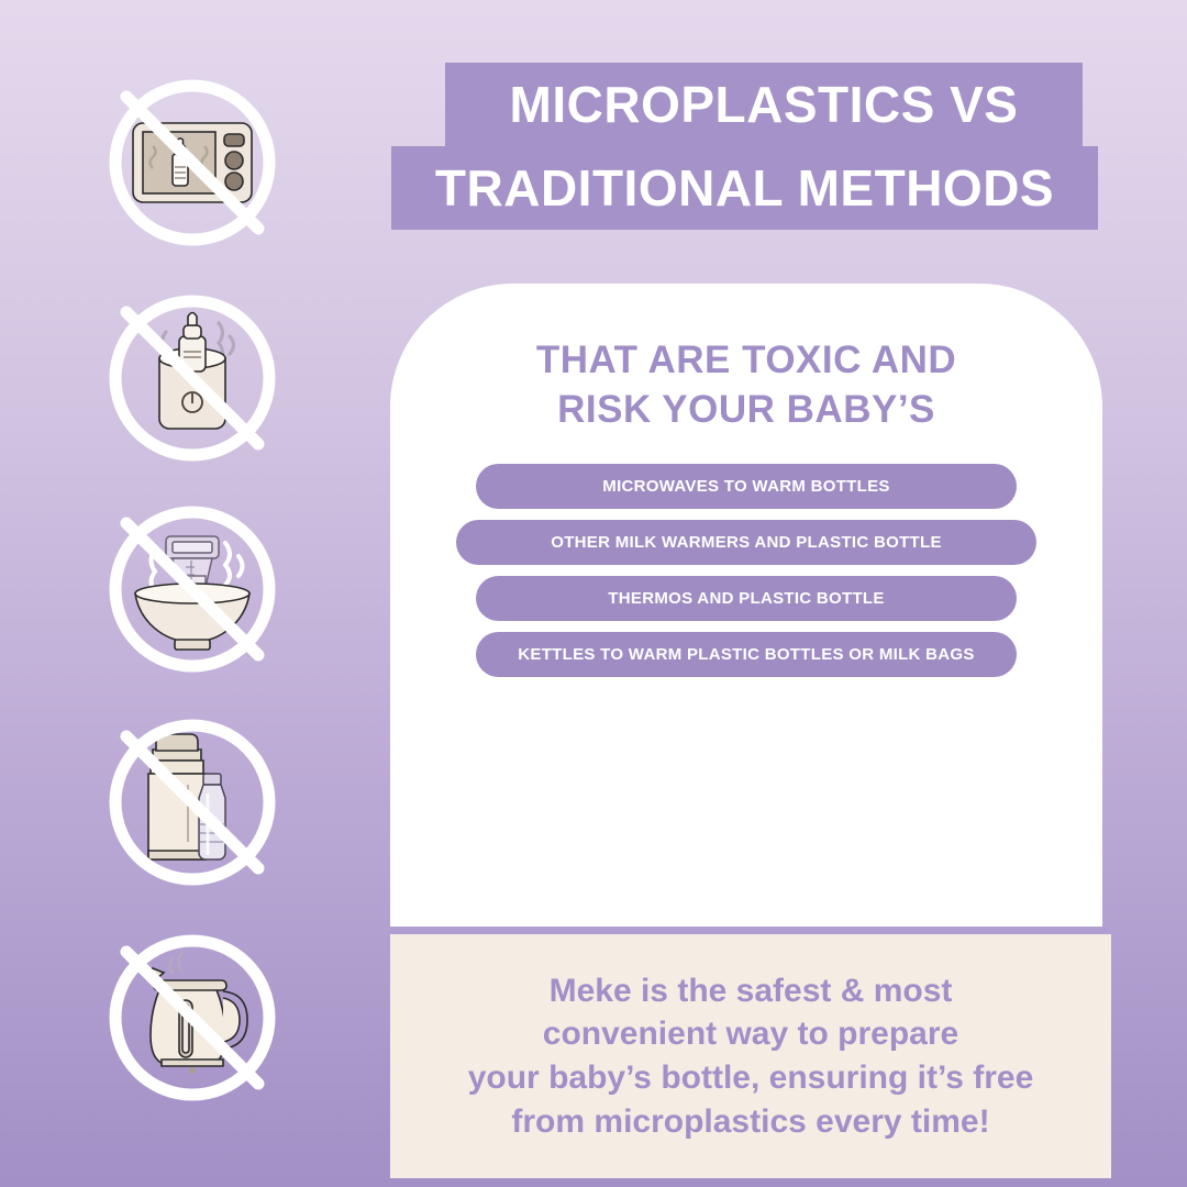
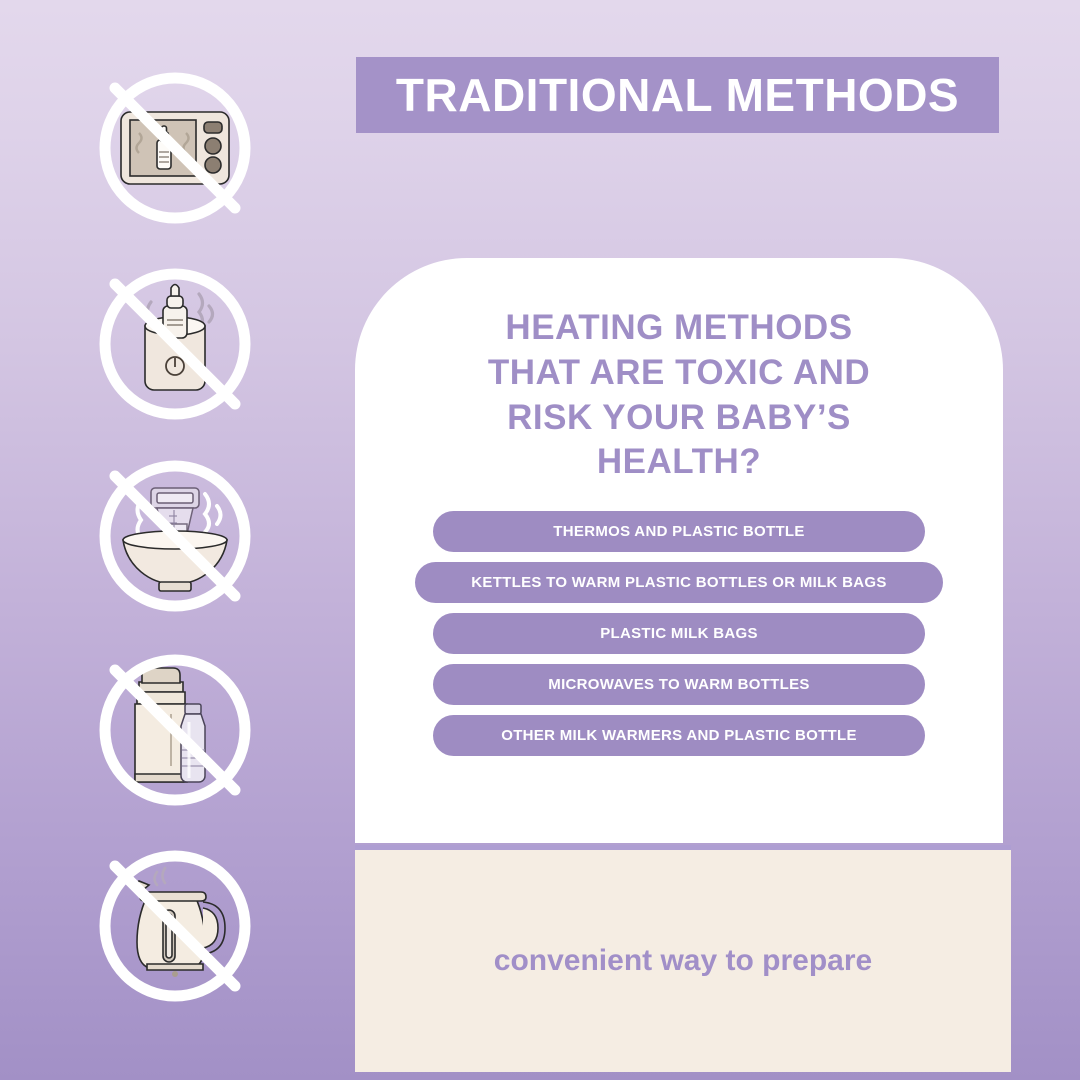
- MICROPLASTICS VS
  TRADITIONAL METHODS
+ HEATING METHODS
  THAT ARE TOXIC AND
  RISK YOUR BABY’S
+ HEALTH?
- MICROWAVES TO WARM BOTTLES
+ THERMOS AND PLASTIC BOTTLE
- OTHER MILK WARMERS AND PLASTIC BOTTLE
+ KETTLES TO WARM PLASTIC BOTTLES OR MILK BAGS
+ PLASTIC MILK BAGS
- THERMOS AND PLASTIC BOTTLE
+ MICROWAVES TO WARM BOTTLES
- KETTLES TO WARM PLASTIC BOTTLES OR MILK BAGS
+ OTHER MILK WARMERS AND PLASTIC BOTTLE
- Meke is the safest & most
  convenient way to prepare
- your baby’s bottle, ensuring it’s free
- from microplastics every time!
